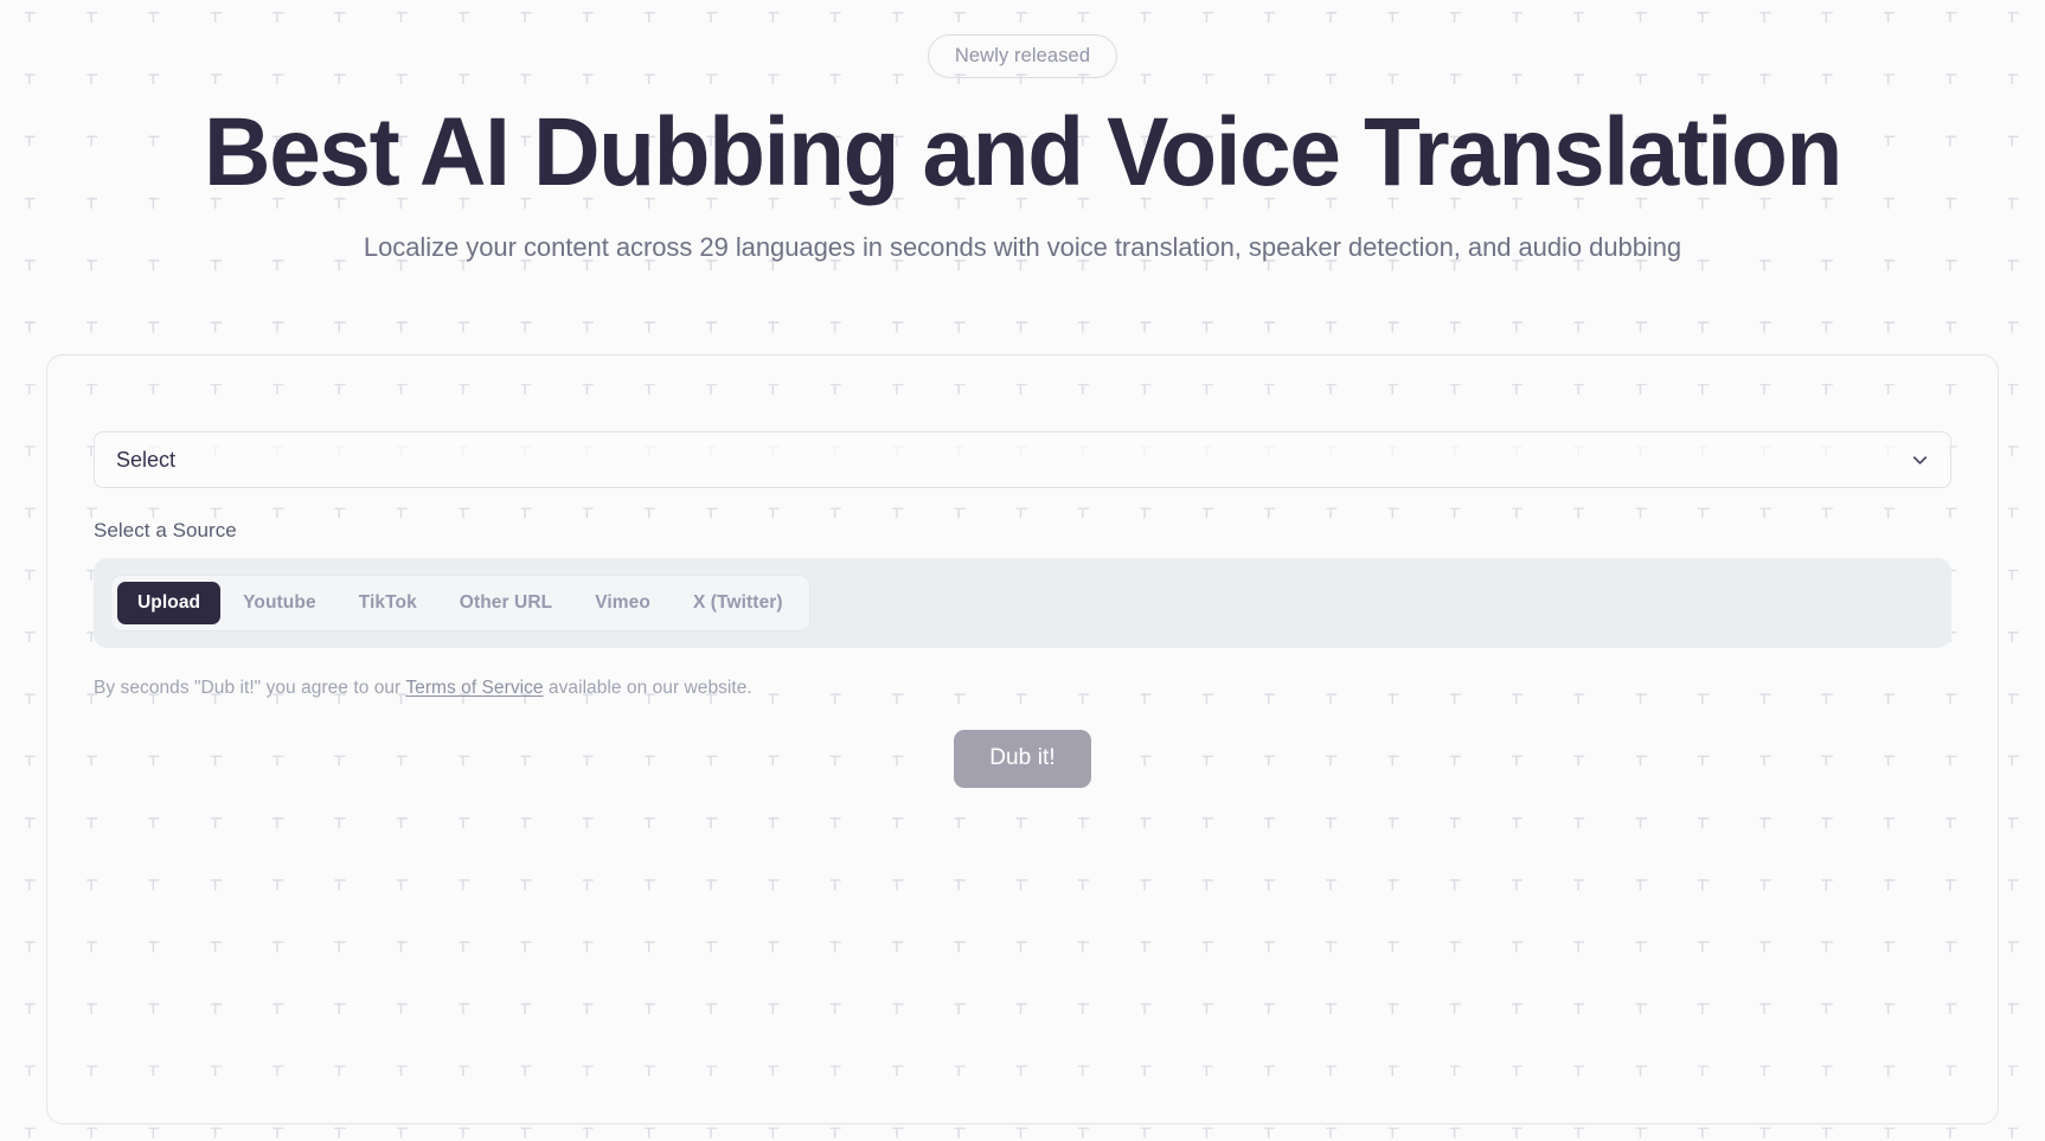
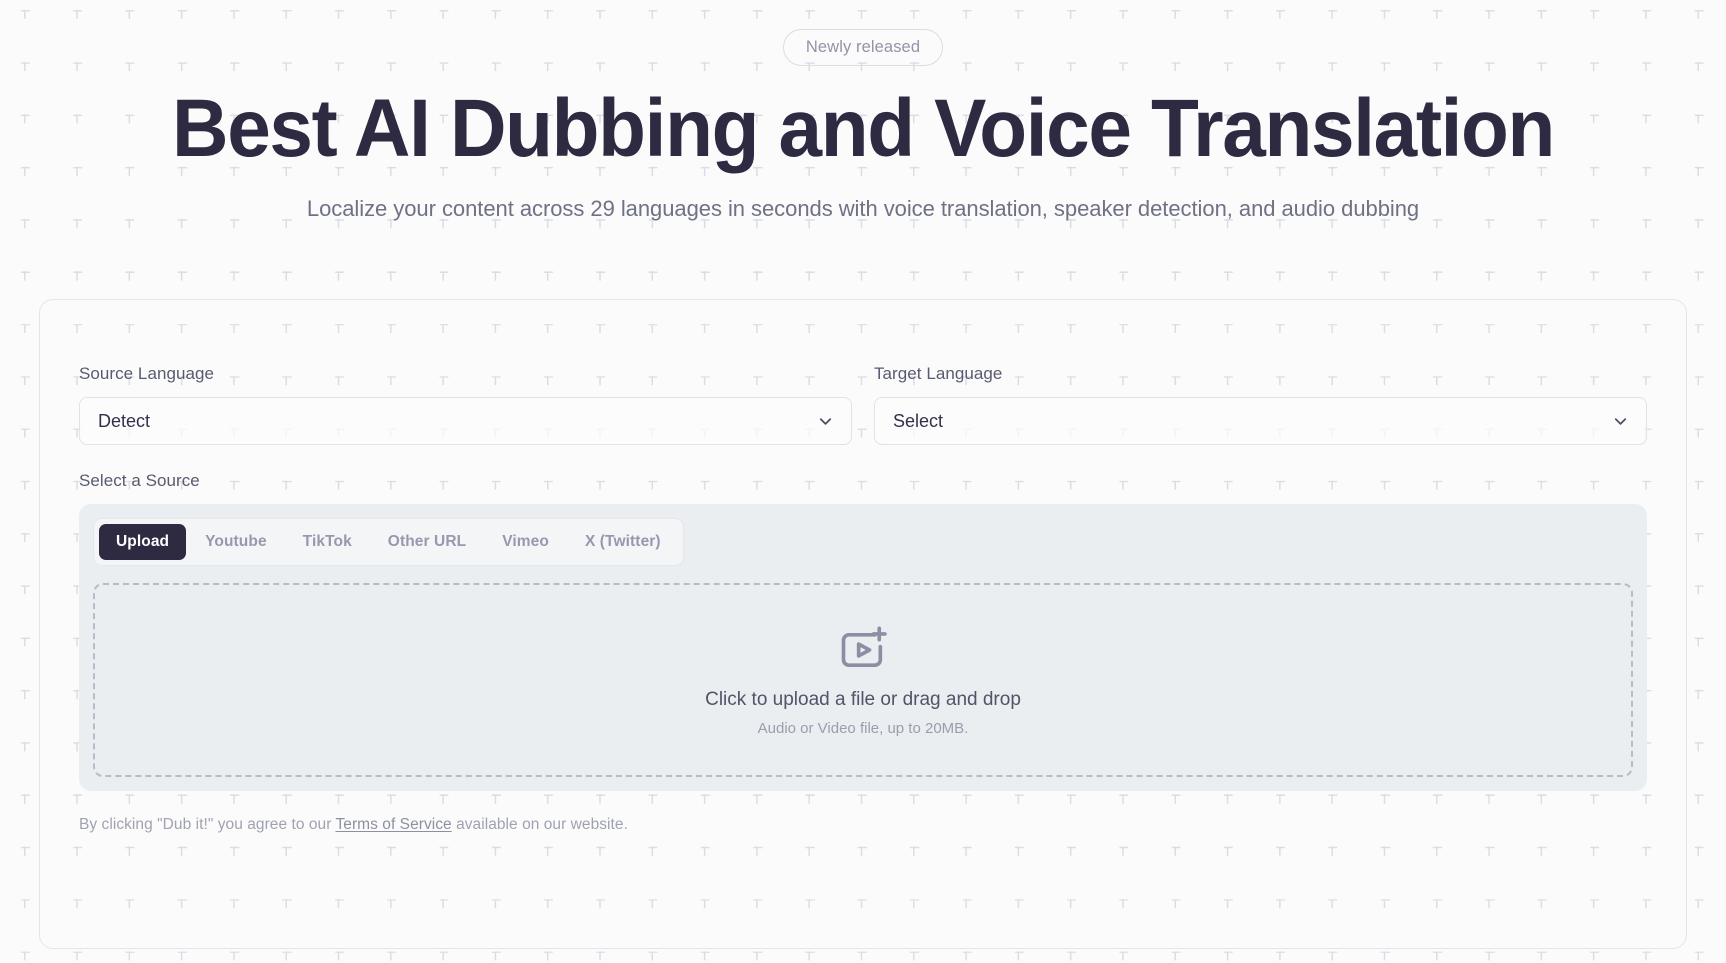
  Newly released
  Best AI Dubbing and Voice Translation
  Localize your content across 29 languages in seconds with voice translation, speaker detection, and audio dubbing
+ Source Language
+ Detect
+ Target Language
  Select
  Select a Source
  Upload
  Youtube
  TikTok
  Other URL
  Vimeo
  X (Twitter)
+ Click to upload a file or drag and drop
+ Audio or Video file, up to 20MB.
- By seconds "Dub it!" you agree to our Terms of Service available on our website.
+ By clicking "Dub it!" you agree to our Terms of Service available on our website.
- Dub it!
